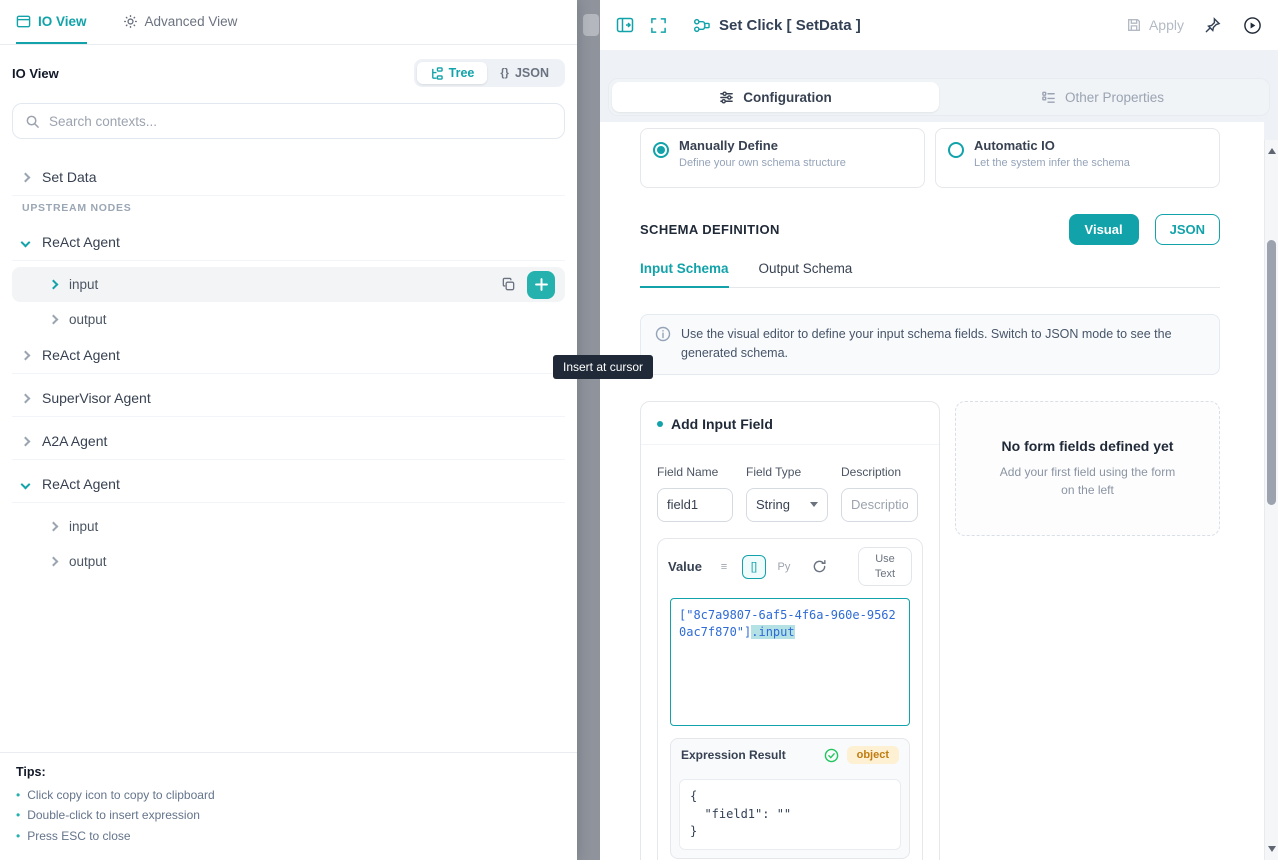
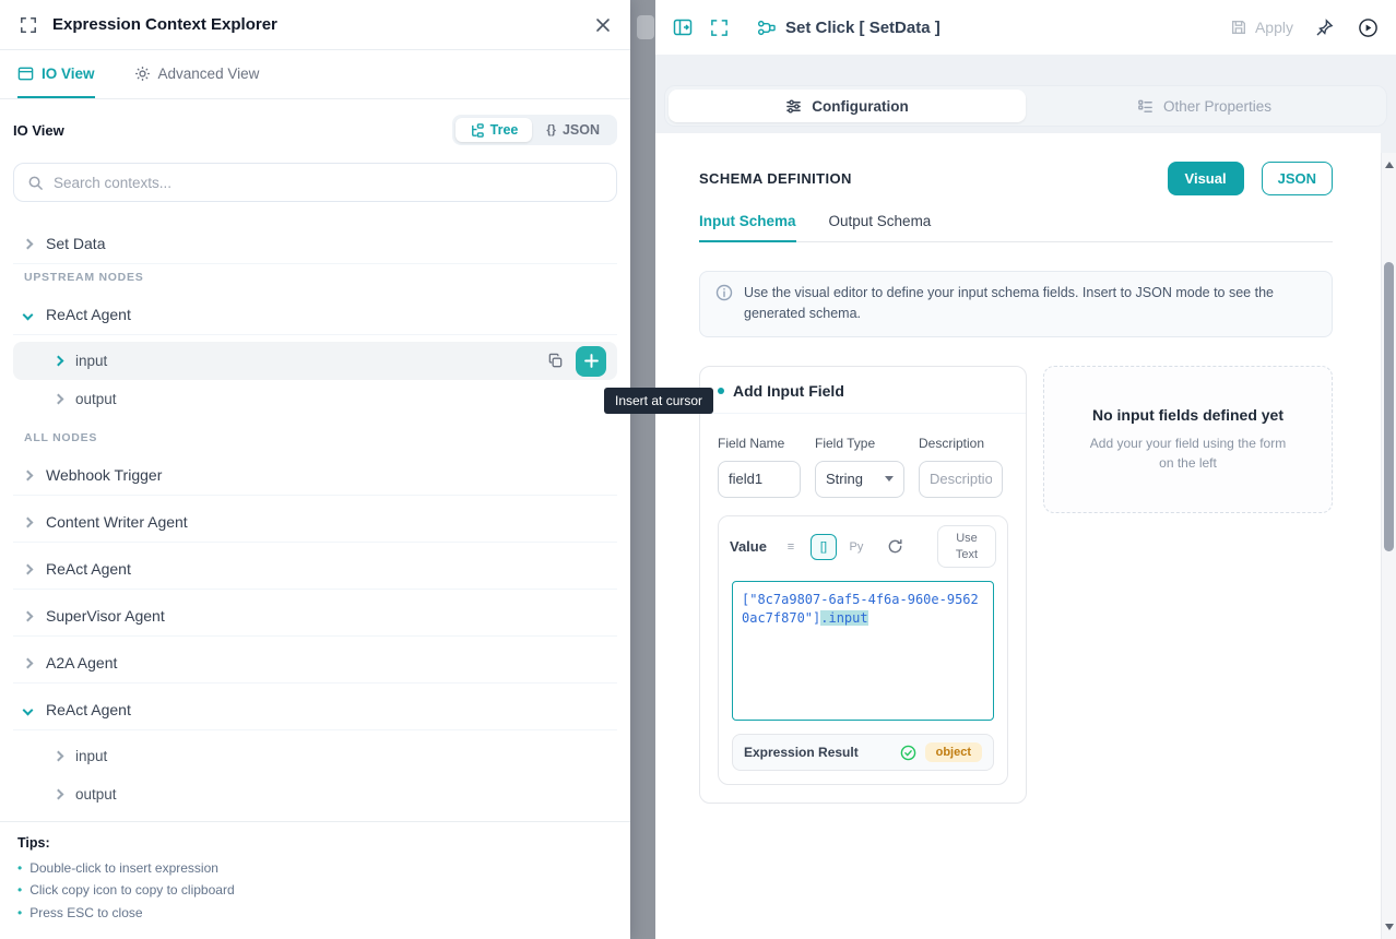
+ Expression Context Explorer
  IO View
  Advanced View
  IO View
  Tree
  {}
  JSON
  Search contexts...
  Set Data
  UPSTREAM NODES
  ReAct Agent
  input
  output
+ ALL NODES
+ Webhook Trigger
+ Content Writer Agent
  ReAct Agent
  SuperVisor Agent
  A2A Agent
  ReAct Agent
  input
  output
  Tips:
  •
- Click copy icon to copy to clipboard
+ Double-click to insert expression
  •
- Double-click to insert expression
+ Click copy icon to copy to clipboard
  •
  Press ESC to close
  Insert at cursor
  Set Click [ SetData ]
  Apply
  Configuration
  Other Properties
- Manually Define
- Define your own schema structure
- Automatic IO
- Let the system infer the schema
  SCHEMA DEFINITION
  Visual
  JSON
  Input Schema
  Output Schema
- Use the visual editor to define your input schema fields. Switch to JSON mode to see the generated schema.
+ Use the visual editor to define your input schema fields. Insert to JSON mode to see the generated schema.
  Add Input Field
  Field Name
  field1
  Field Type
  String
  Description
  Descriptio
  Value
  ≡
  []
  Py
  Use Text
  ["8c7a9807-6af5-4f6a-960e-95620ac7f870"].input
  Expression Result
  object
- {
- "field1": ""
- }
- No form fields defined yet
+ No input fields defined yet
- Add your first field using the form on the left
+ Add your your field using the form on the left
